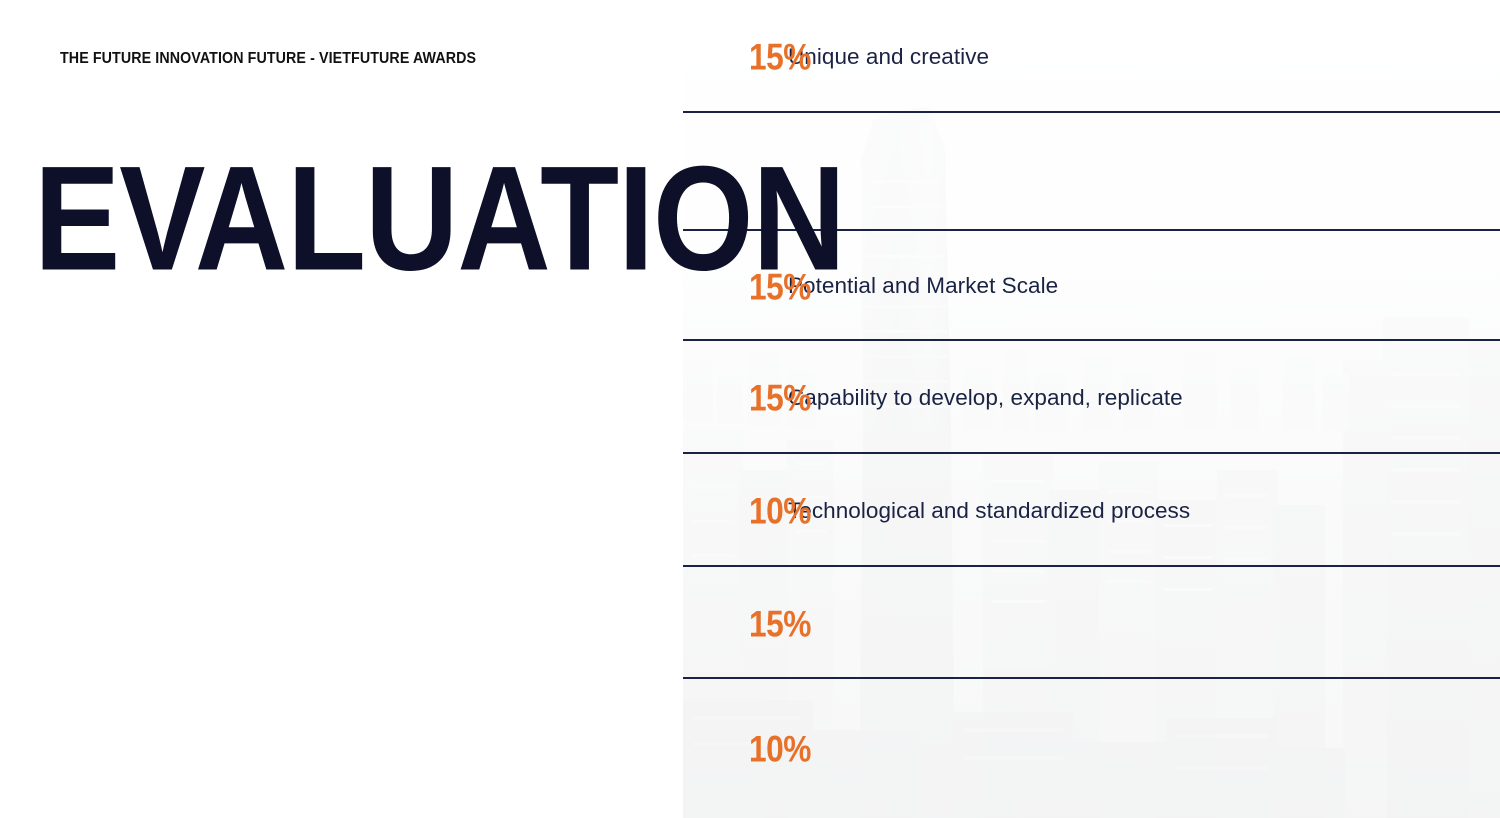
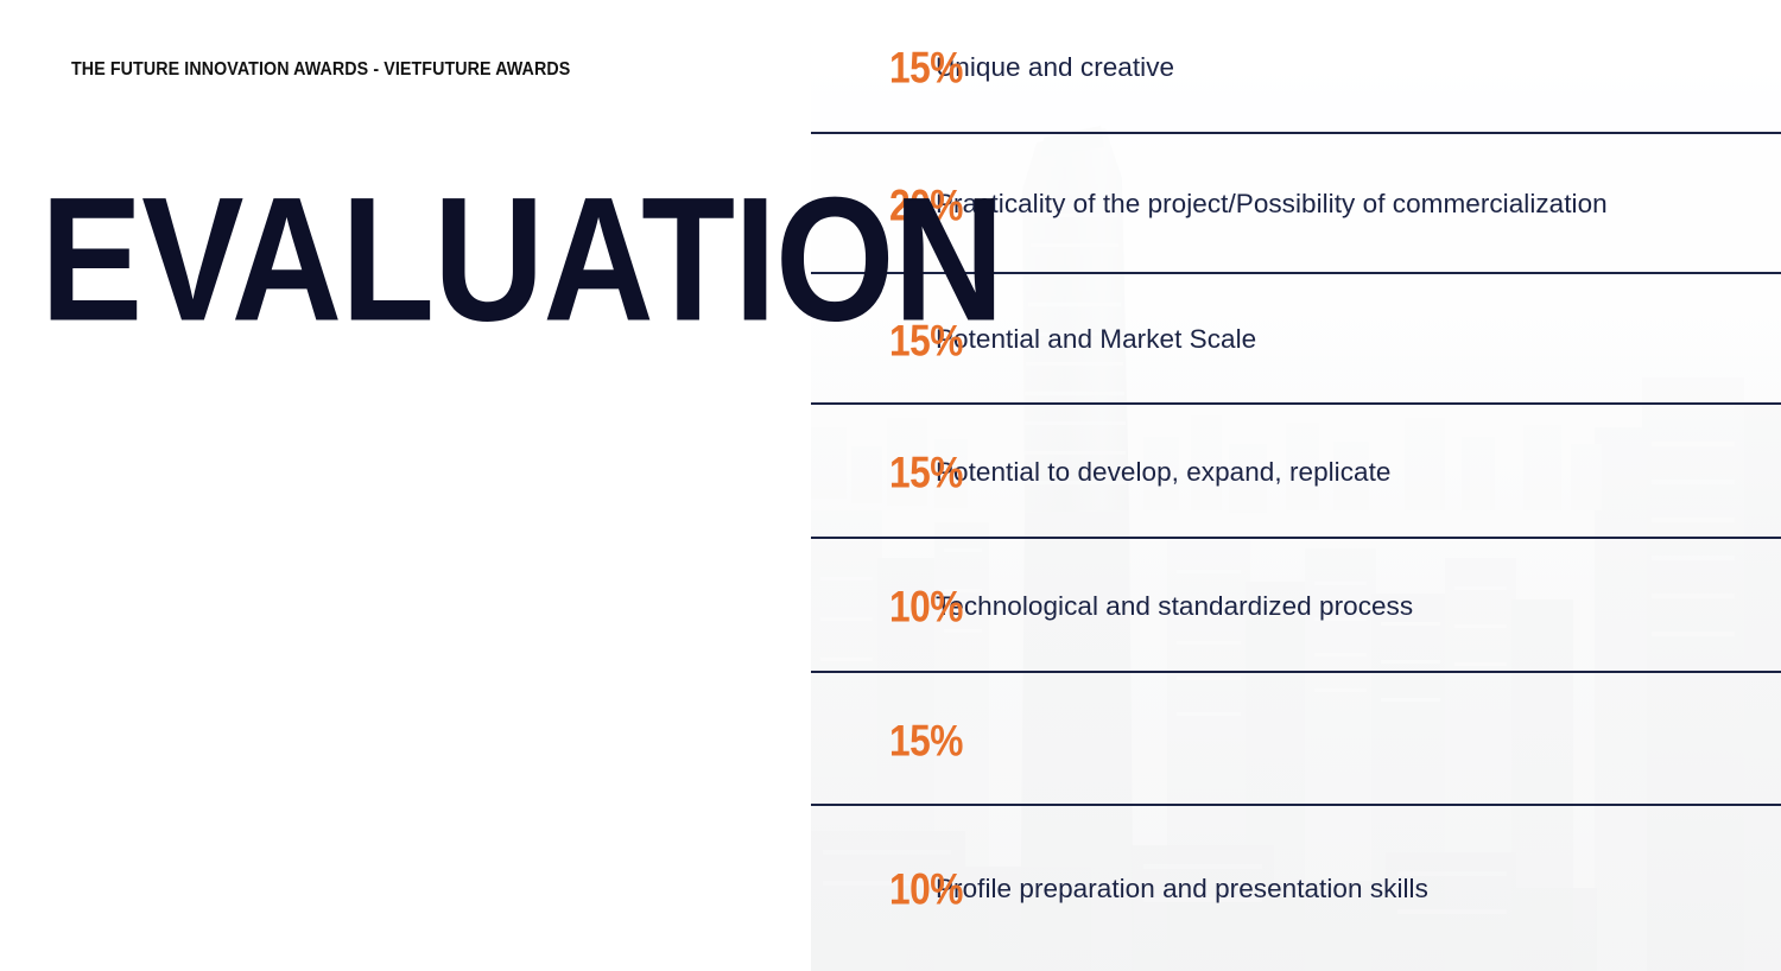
  15%
  Unique and creative
+ 20%
+ Practicality of the project/Possibility of commercialization
  15%
  Potential and Market Scale
  15%
- Capability to develop, expand, replicate
+ Potential to develop, expand, replicate
  10%
  Technological and standardized process
  15%
  10%
+ Profile preparation and presentation skills
- THE FUTURE INNOVATION FUTURE - VIETFUTURE AWARDS
+ THE FUTURE INNOVATION AWARDS - VIETFUTURE AWARDS
  EVALUATION
